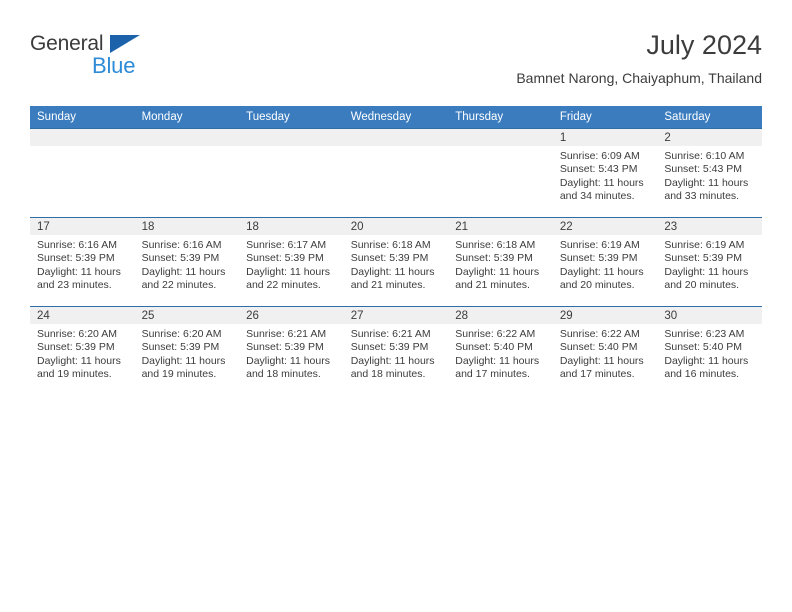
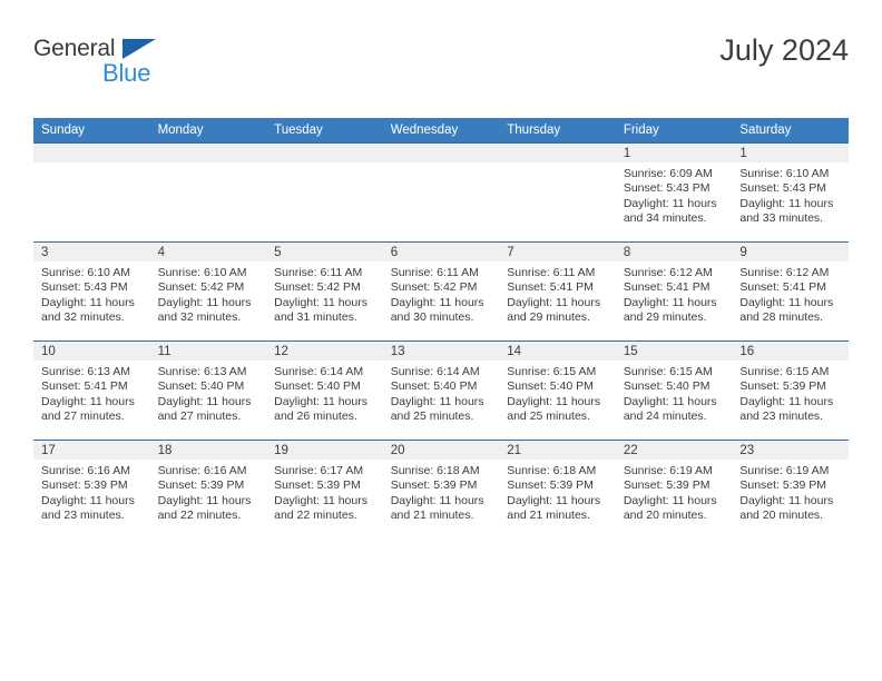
  General
  Blue
  July 2024
- Bamnet Narong, Chaiyaphum, Thailand
  Sunday	Monday	Tuesday	Wednesday	Thursday	Friday	Saturday
- 					1Sunrise: 6:09 AMSunset: 5:43 PMDaylight: 11 hours and 34 minutes.	2Sunrise: 6:10 AMSunset: 5:43 PMDaylight: 11 hours and 33 minutes.
+ 					1Sunrise: 6:09 AMSunset: 5:43 PMDaylight: 11 hours and 34 minutes.	1Sunrise: 6:10 AMSunset: 5:43 PMDaylight: 11 hours and 33 minutes.
+ 3Sunrise: 6:10 AMSunset: 5:43 PMDaylight: 11 hours and 32 minutes.	4Sunrise: 6:10 AMSunset: 5:42 PMDaylight: 11 hours and 32 minutes.	5Sunrise: 6:11 AMSunset: 5:42 PMDaylight: 11 hours and 31 minutes.	6Sunrise: 6:11 AMSunset: 5:42 PMDaylight: 11 hours and 30 minutes.	7Sunrise: 6:11 AMSunset: 5:41 PMDaylight: 11 hours and 29 minutes.	8Sunrise: 6:12 AMSunset: 5:41 PMDaylight: 11 hours and 29 minutes.	9Sunrise: 6:12 AMSunset: 5:41 PMDaylight: 11 hours and 28 minutes.
+ 10Sunrise: 6:13 AMSunset: 5:41 PMDaylight: 11 hours and 27 minutes.	11Sunrise: 6:13 AMSunset: 5:40 PMDaylight: 11 hours and 27 minutes.	12Sunrise: 6:14 AMSunset: 5:40 PMDaylight: 11 hours and 26 minutes.	13Sunrise: 6:14 AMSunset: 5:40 PMDaylight: 11 hours and 25 minutes.	14Sunrise: 6:15 AMSunset: 5:40 PMDaylight: 11 hours and 25 minutes.	15Sunrise: 6:15 AMSunset: 5:40 PMDaylight: 11 hours and 24 minutes.	16Sunrise: 6:15 AMSunset: 5:39 PMDaylight: 11 hours and 23 minutes.
- 17Sunrise: 6:16 AMSunset: 5:39 PMDaylight: 11 hours and 23 minutes.	18Sunrise: 6:16 AMSunset: 5:39 PMDaylight: 11 hours and 22 minutes.	18Sunrise: 6:17 AMSunset: 5:39 PMDaylight: 11 hours and 22 minutes.	20Sunrise: 6:18 AMSunset: 5:39 PMDaylight: 11 hours and 21 minutes.	21Sunrise: 6:18 AMSunset: 5:39 PMDaylight: 11 hours and 21 minutes.	22Sunrise: 6:19 AMSunset: 5:39 PMDaylight: 11 hours and 20 minutes.	23Sunrise: 6:19 AMSunset: 5:39 PMDaylight: 11 hours and 20 minutes.
+ 17Sunrise: 6:16 AMSunset: 5:39 PMDaylight: 11 hours and 23 minutes.	18Sunrise: 6:16 AMSunset: 5:39 PMDaylight: 11 hours and 22 minutes.	19Sunrise: 6:17 AMSunset: 5:39 PMDaylight: 11 hours and 22 minutes.	20Sunrise: 6:18 AMSunset: 5:39 PMDaylight: 11 hours and 21 minutes.	21Sunrise: 6:18 AMSunset: 5:39 PMDaylight: 11 hours and 21 minutes.	22Sunrise: 6:19 AMSunset: 5:39 PMDaylight: 11 hours and 20 minutes.	23Sunrise: 6:19 AMSunset: 5:39 PMDaylight: 11 hours and 20 minutes.
- 24Sunrise: 6:20 AMSunset: 5:39 PMDaylight: 11 hours and 19 minutes.	25Sunrise: 6:20 AMSunset: 5:39 PMDaylight: 11 hours and 19 minutes.	26Sunrise: 6:21 AMSunset: 5:39 PMDaylight: 11 hours and 18 minutes.	27Sunrise: 6:21 AMSunset: 5:39 PMDaylight: 11 hours and 18 minutes.	28Sunrise: 6:22 AMSunset: 5:40 PMDaylight: 11 hours and 17 minutes.	29Sunrise: 6:22 AMSunset: 5:40 PMDaylight: 11 hours and 17 minutes.	30Sunrise: 6:23 AMSunset: 5:40 PMDaylight: 11 hours and 16 minutes.
